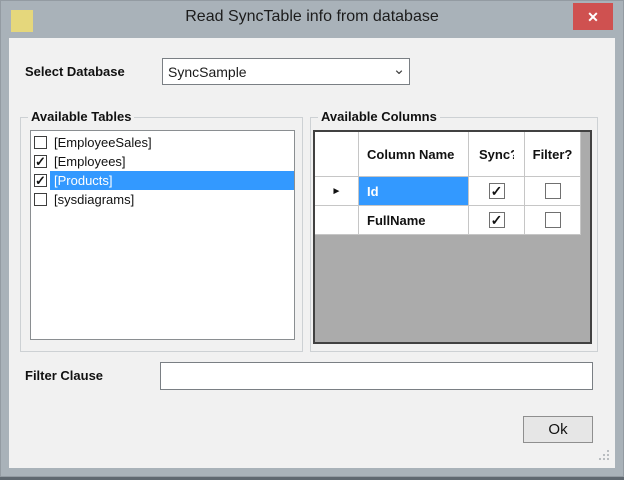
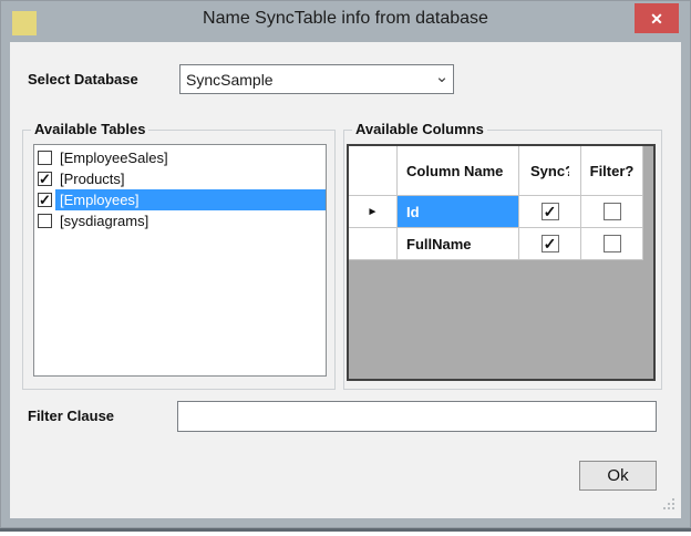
- Read SyncTable info from database
+ Name SyncTable info from database
  ✕
  Select Database
  SyncSample
  ⌄
  Available Tables
  [EmployeeSales]
  ✓
- [Employees]
+ [Products]
  ✓
- [Products]
+ [Employees]
  [sysdiagrams]
  Available Columns
  Column Name
  Sync
  Filter?
  ►
  Id
  ✓
  FullName
  ✓
  Filter Clause
  Ok
